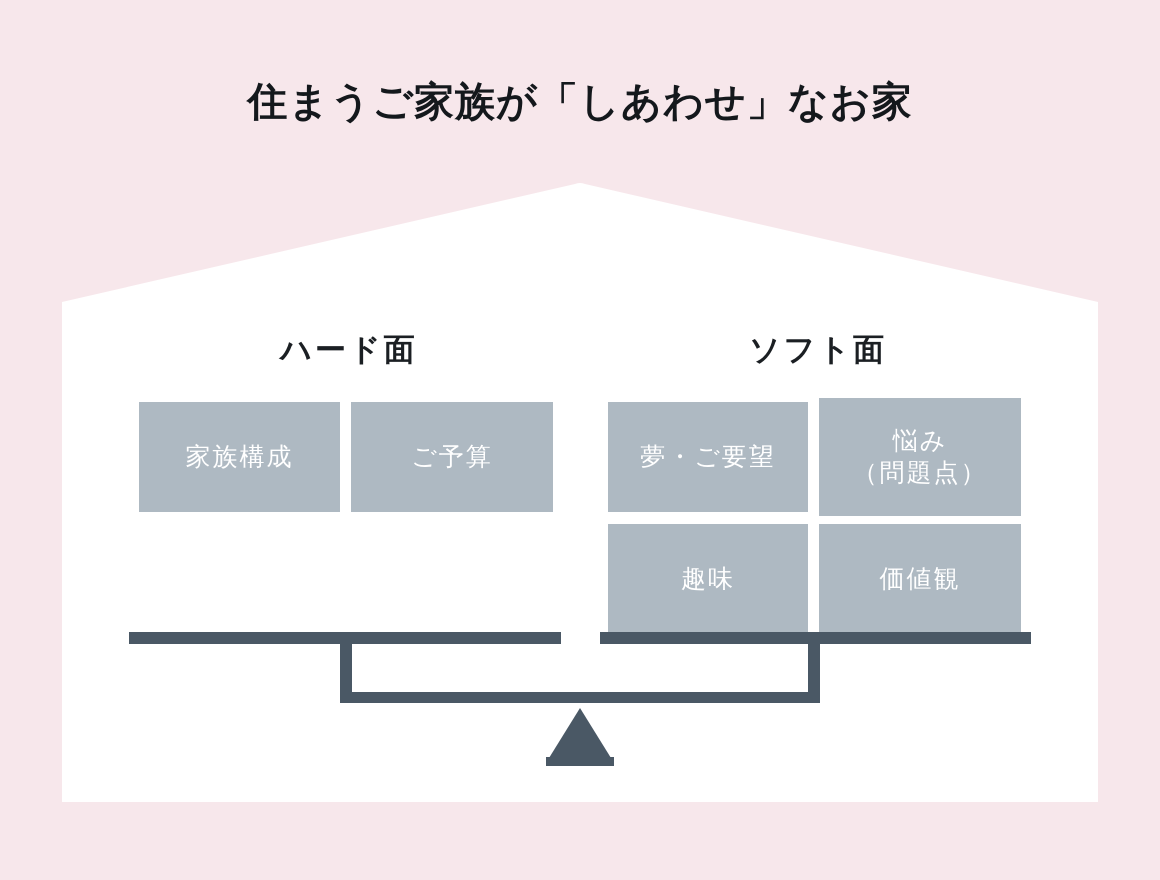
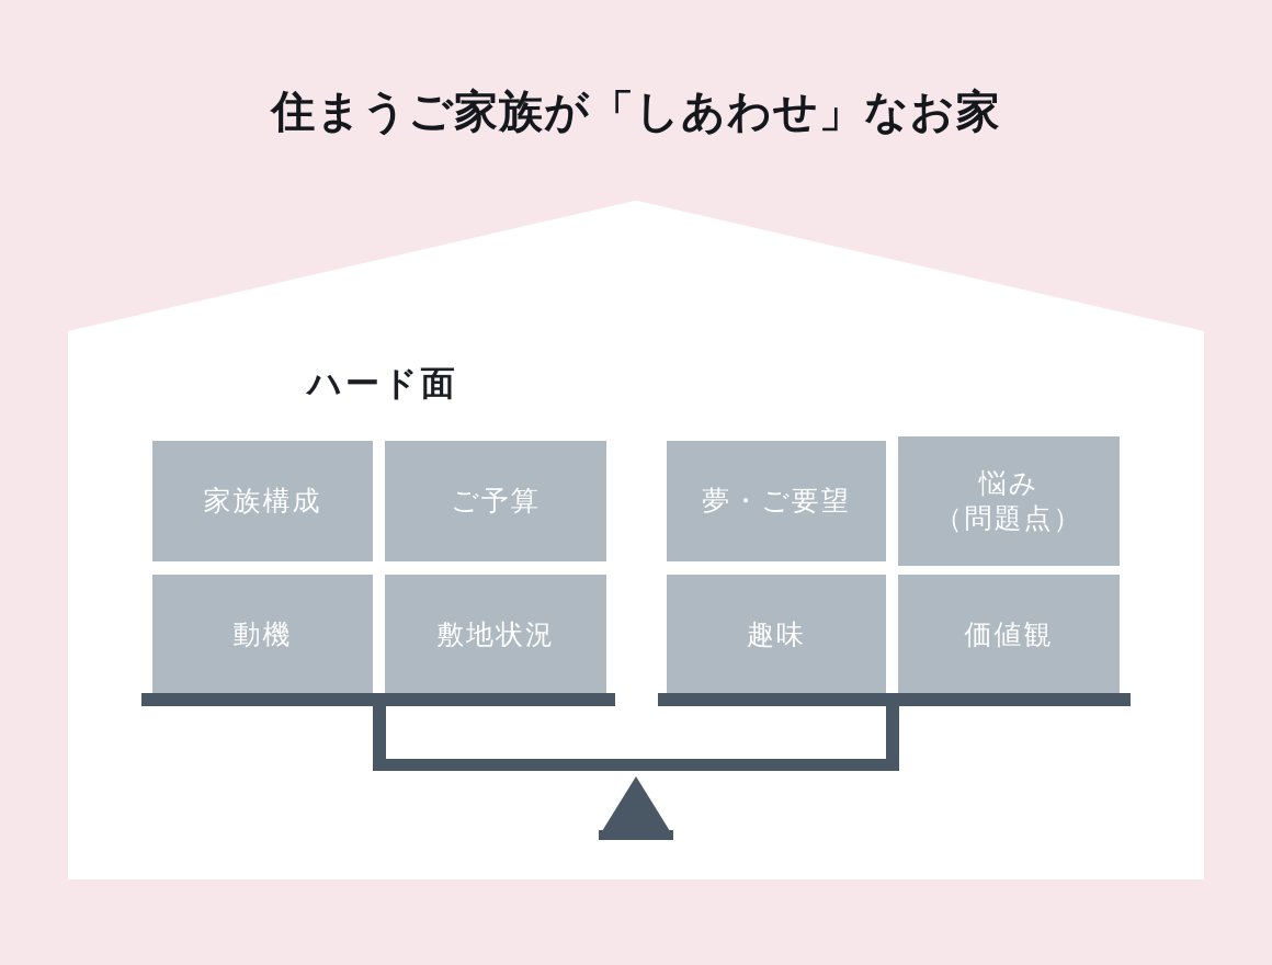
  住まうご家族が「しあわせ」なお家
  ハード面
- ソフト面
  家族構成
  ご予算
+ 動機
+ 敷地状況
  夢・ご要望
  悩み
  （問題点）
  趣味
  価値観
